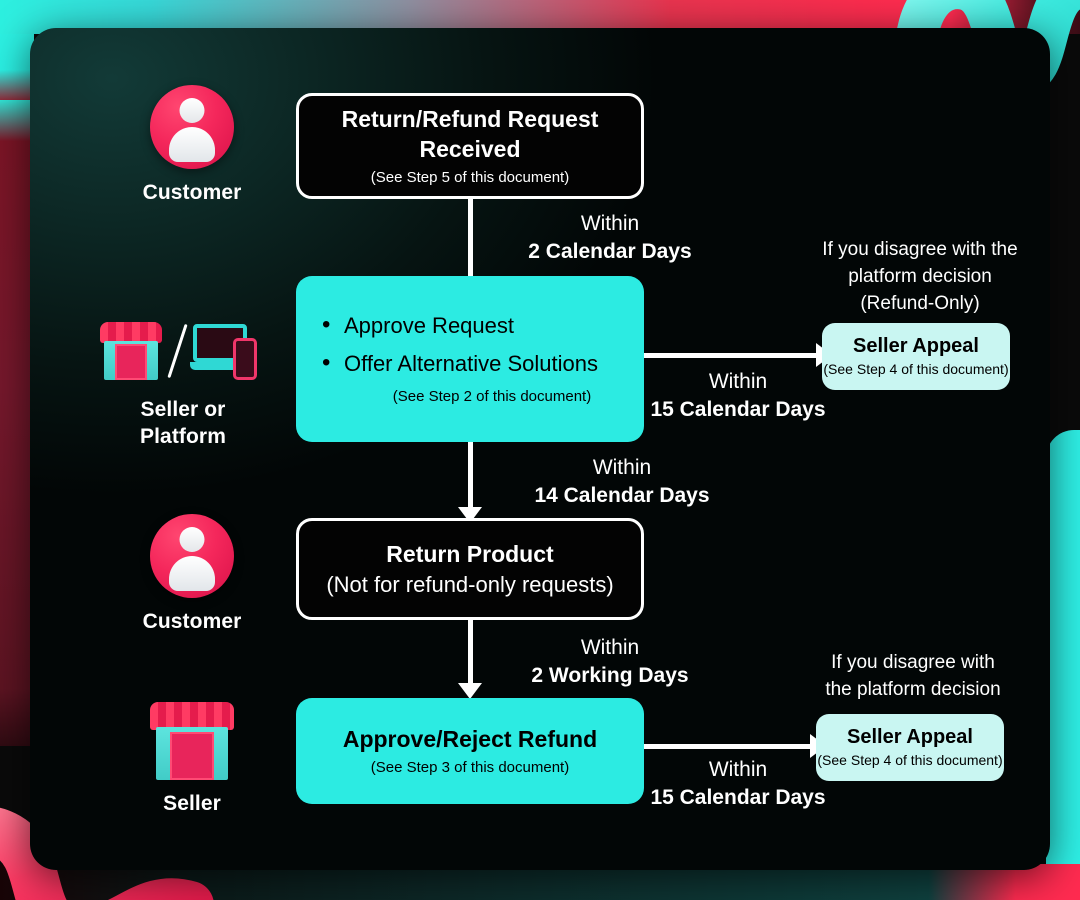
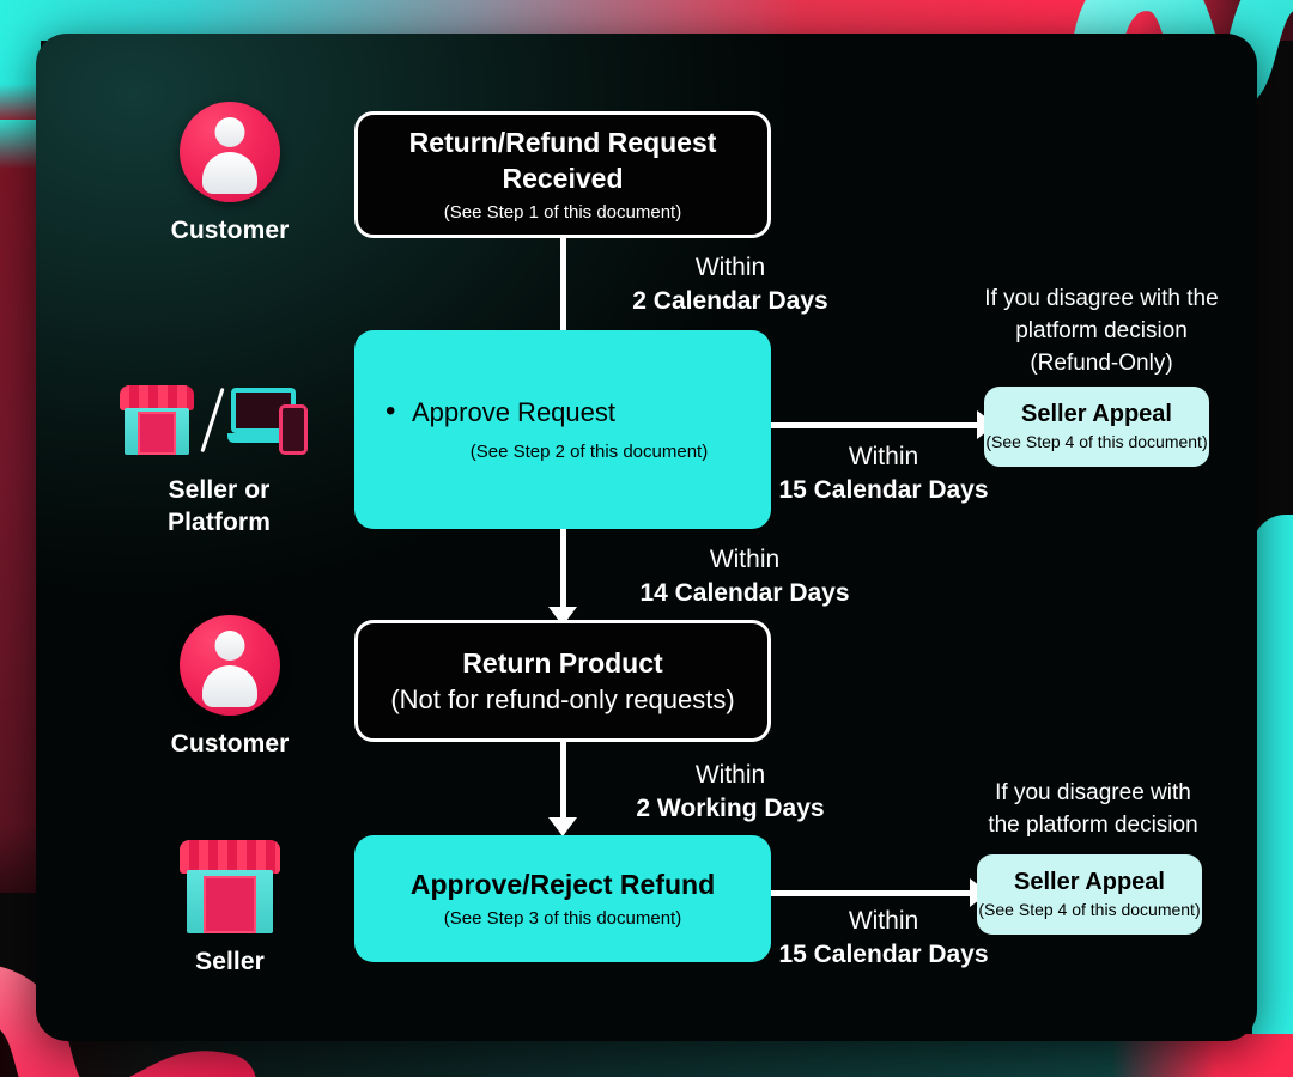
  Customer
  Seller or
  Platform
  Customer
  Seller
  Return/Refund Request Received
- (See Step 5 of this document)
+ (See Step 1 of this document)
  Within
  2 Calendar Days
  Approve Request
- Offer Alternative Solutions
  (See Step 2 of this document)
  Within
  15 Calendar Days
  If you disagree with the
  platform decision
  (Refund-Only)
  Seller Appeal
  (See Step 4 of this document)
  Within
  14 Calendar Days
  Return Product
  (Not for refund-only requests)
  Within
  2 Working Days
  Approve/Reject Refund
  (See Step 3 of this document)
  Within
  15 Calendar Days
  If you disagree with
  the platform decision
  Seller Appeal
  (See Step 4 of this document)
